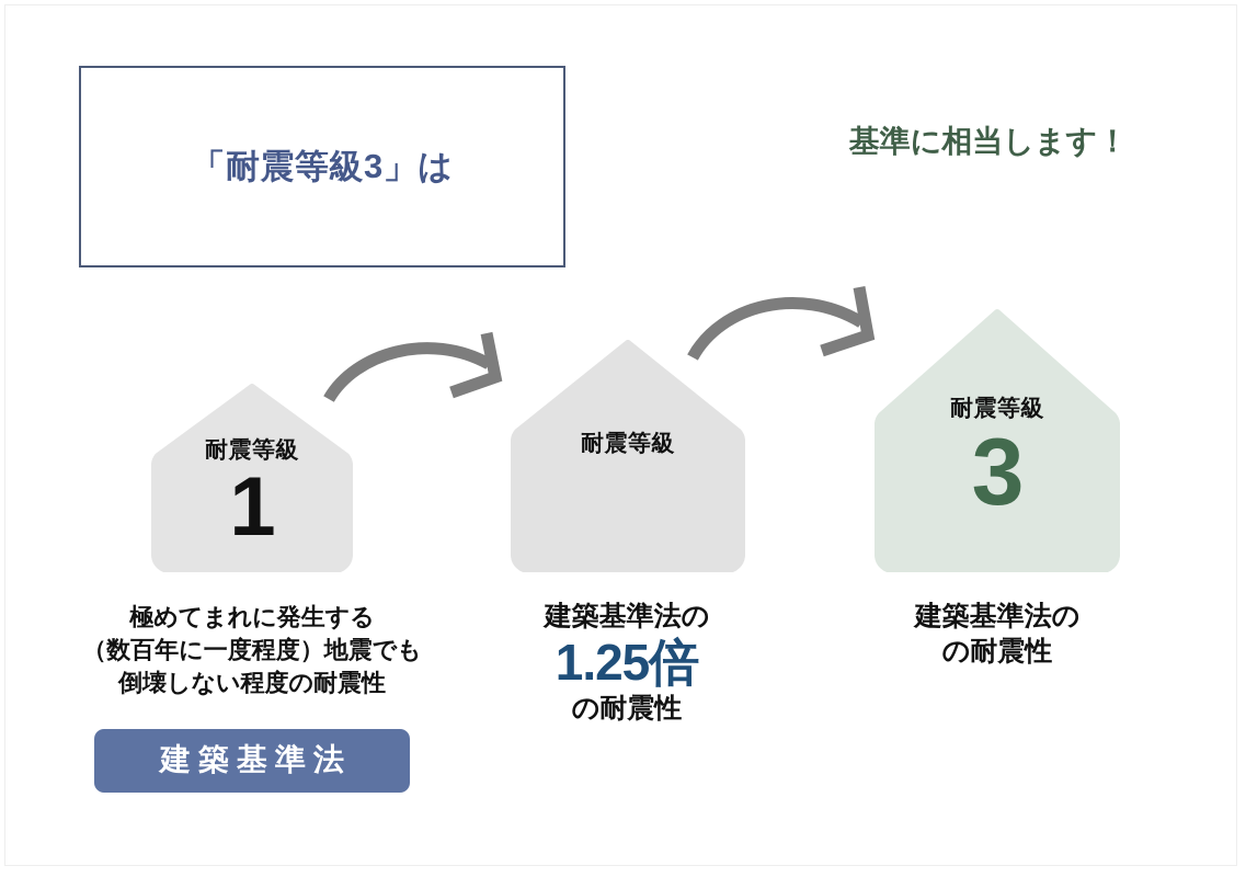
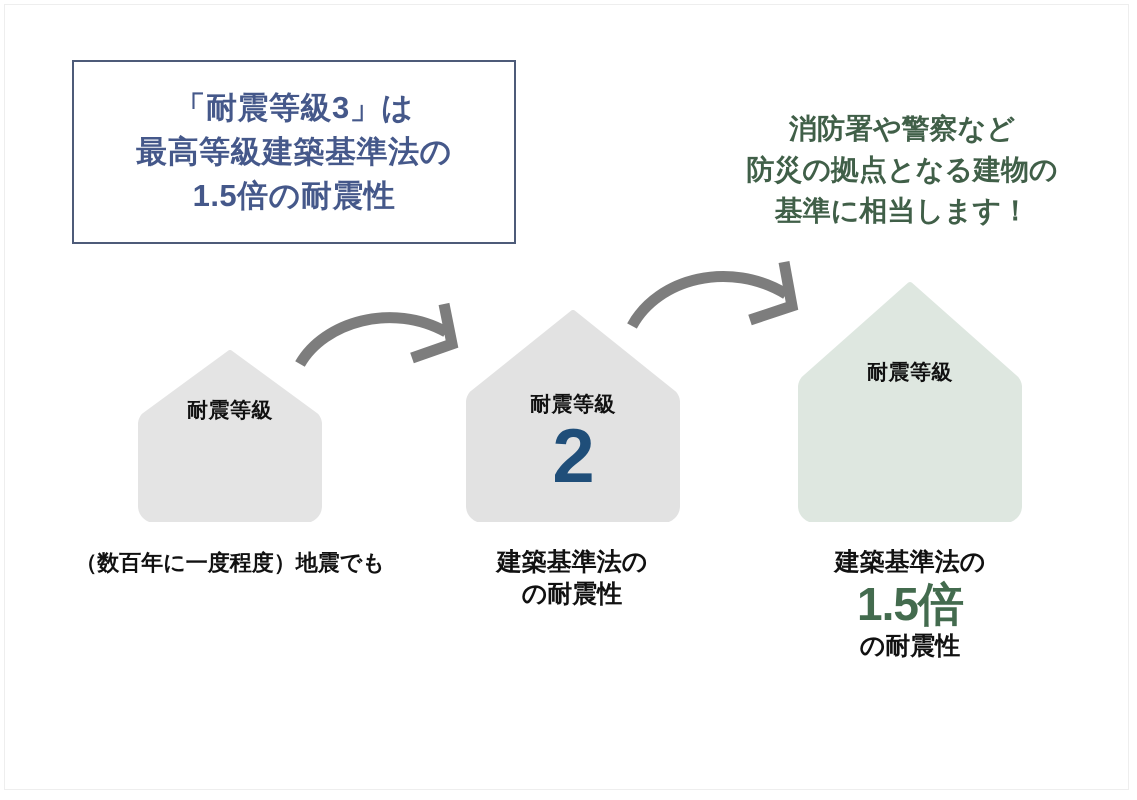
  「耐震等級3」は
+ 最高等級建築基準法の
+ 1.5倍の耐震性
+ 消防署や警察など
+ 防災の拠点となる建物の
  基準に相当します！
  耐震等級
- 1
  耐震等級
+ 2
  耐震等級
- 3
- 極めてまれに発生する
  （数百年に一度程度）地震でも
- 倒壊しない程度の耐震性
  建築基準法の
- 1.25倍
  の耐震性
  建築基準法の
+ 1.5倍
  の耐震性
- 建築基準法
